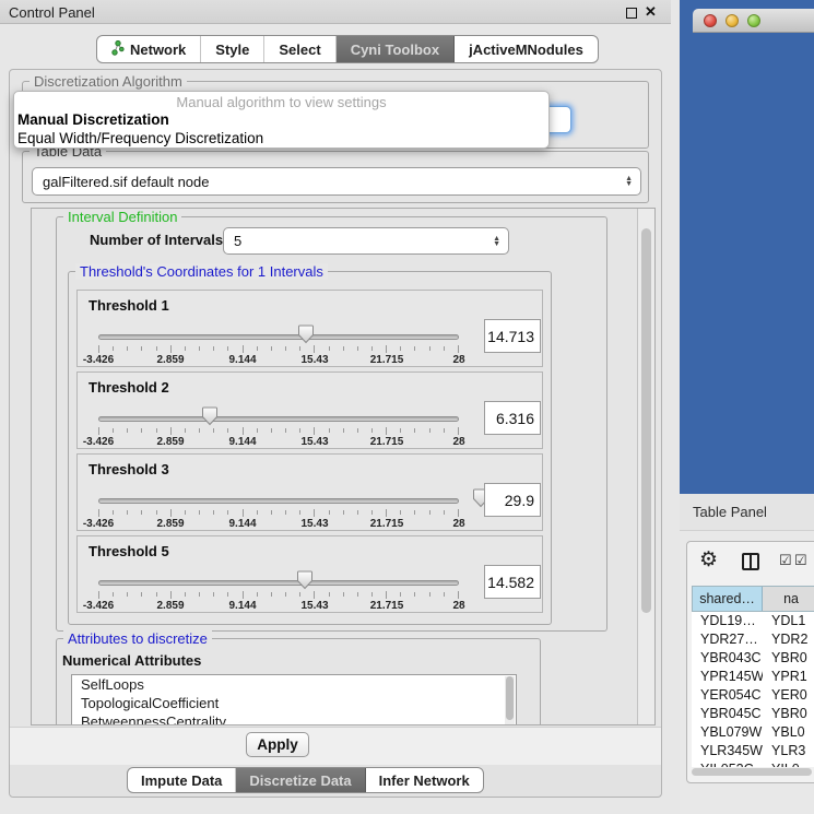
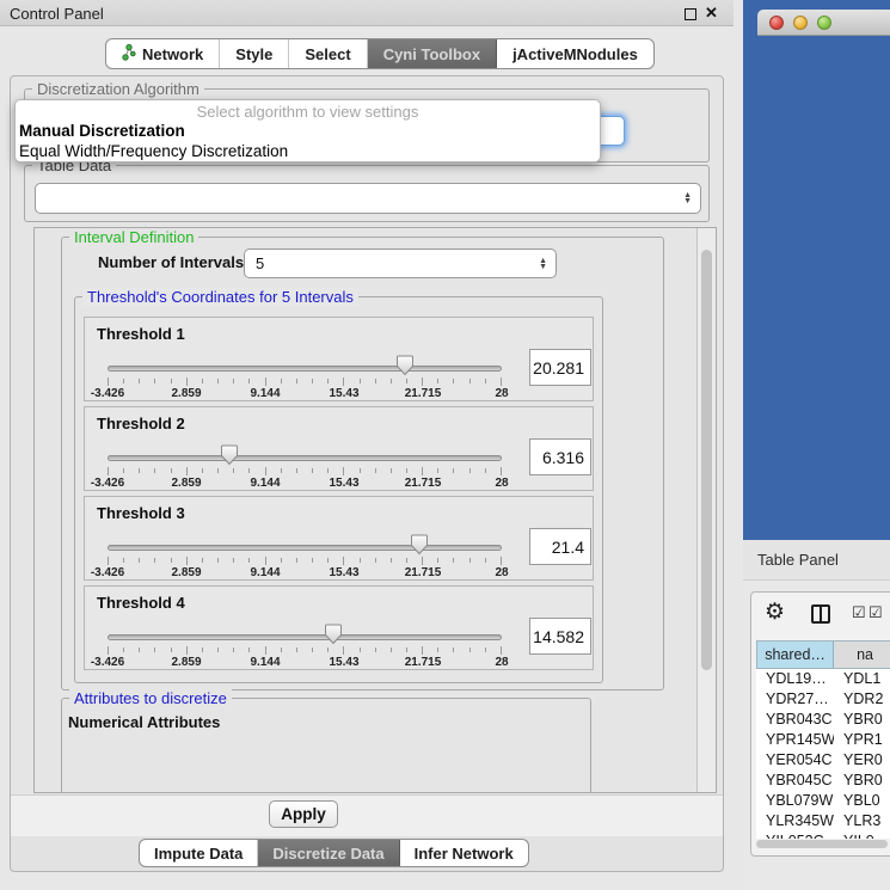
  Control Panel
  ✕
  Network
  Style
  Select
  Cyni Toolbox
  jActiveMNodules
  Discretization Algorithm
- Manual algorithm to view settings
+ Select algorithm to view settings
  Manual Discretization
  Equal Width/Frequency Discretization
  Table Data
- galFiltered.sif default node
  Interval Definition
  Number of Intervals
  5
- Threshold's Coordinates for 1 Intervals
+ Threshold's Coordinates for 5 Intervals
  Threshold 1
  -3.426
  2.859
  9.144
  15.43
  21.715
  28
- 14.713
+ 20.281
  Threshold 2
  -3.426
  2.859
  9.144
  15.43
  21.715
  28
  6.316
  Threshold 3
  -3.426
  2.859
  9.144
  15.43
  21.715
  28
- 29.9
+ 21.4
- Threshold 5
+ Threshold 4
  -3.426
  2.859
  9.144
  15.43
  21.715
  28
  14.582
  Attributes to discretize
  Numerical Attributes
- SelfLoops
- TopologicalCoefficient
- BetweennessCentrality
  Apply
  Impute Data
  Discretize Data
  Infer Network
  Table Panel
  ⚙
  ☑
  ☑
  shared…
  na
  YDL19…
  YDL1
  YDR27…
  YDR2
  YBR043C
  YBR0
  YPR145W
  YPR1
  YER054C
  YER0
  YBR045C
  YBR0
  YBL079W
  YBL0
  YLR345W
  YLR3
